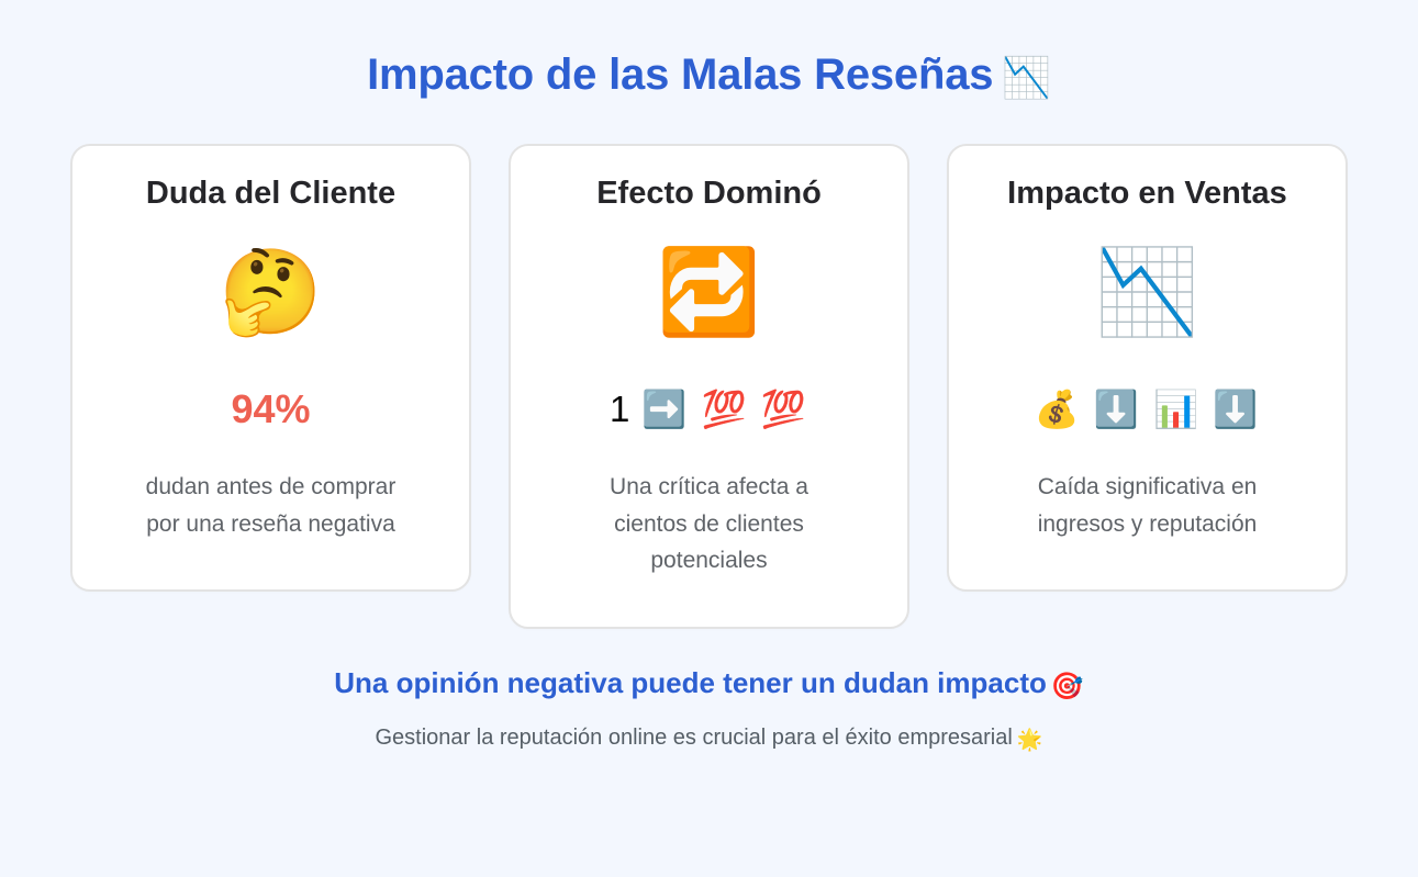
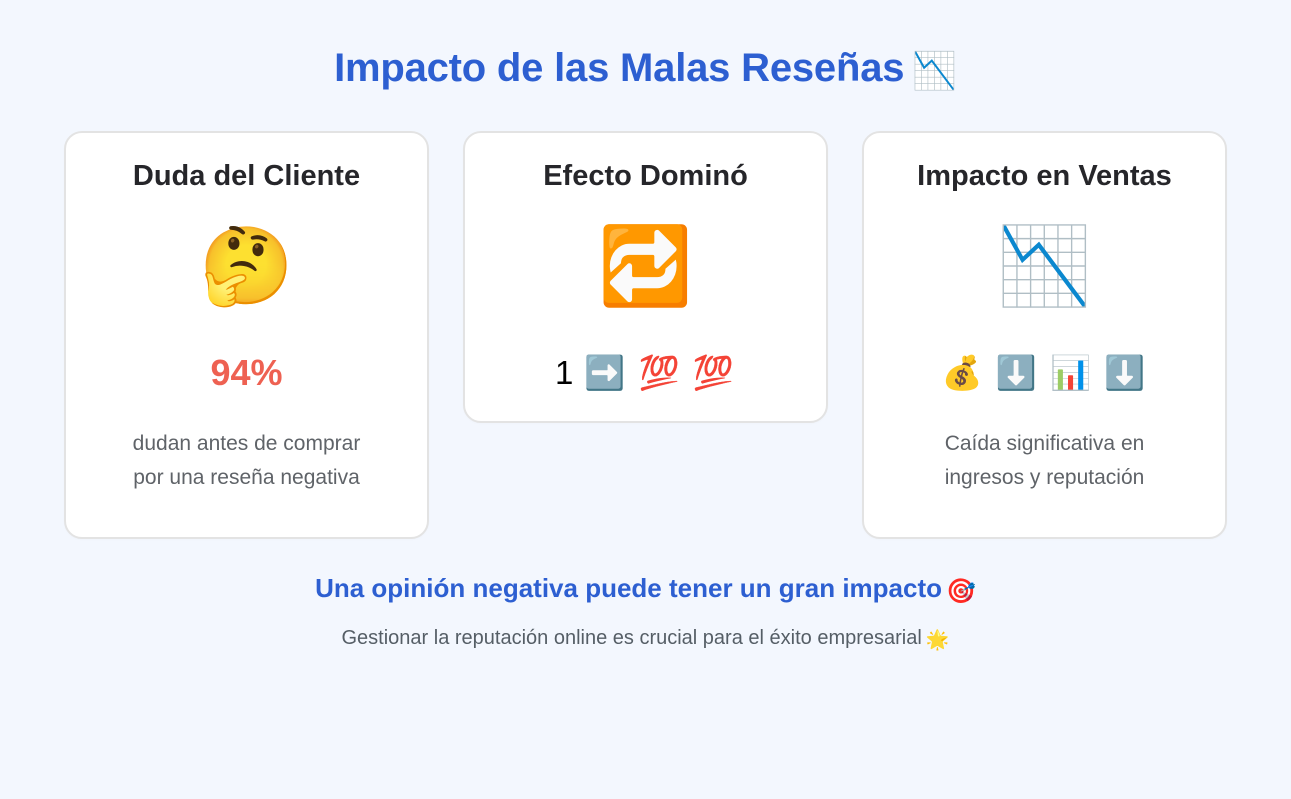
  Impacto de las Malas Reseñas 📉
  Duda del Cliente
  🤔
  94%
  dudan antes de comprar por una reseña negativa
  Efecto Dominó
  🔁
  1
  ➡️ 💯 💯
- Una crítica afecta a cientos de clientes potenciales
  Impacto en Ventas
  📉
  💰 ⬇️ 📊 ⬇️
  Caída significativa en ingresos y reputación
- Una opinión negativa puede tener un dudan impacto 🎯
+ Una opinión negativa puede tener un gran impacto 🎯
  Gestionar la reputación online es crucial para el éxito empresarial 🌟
